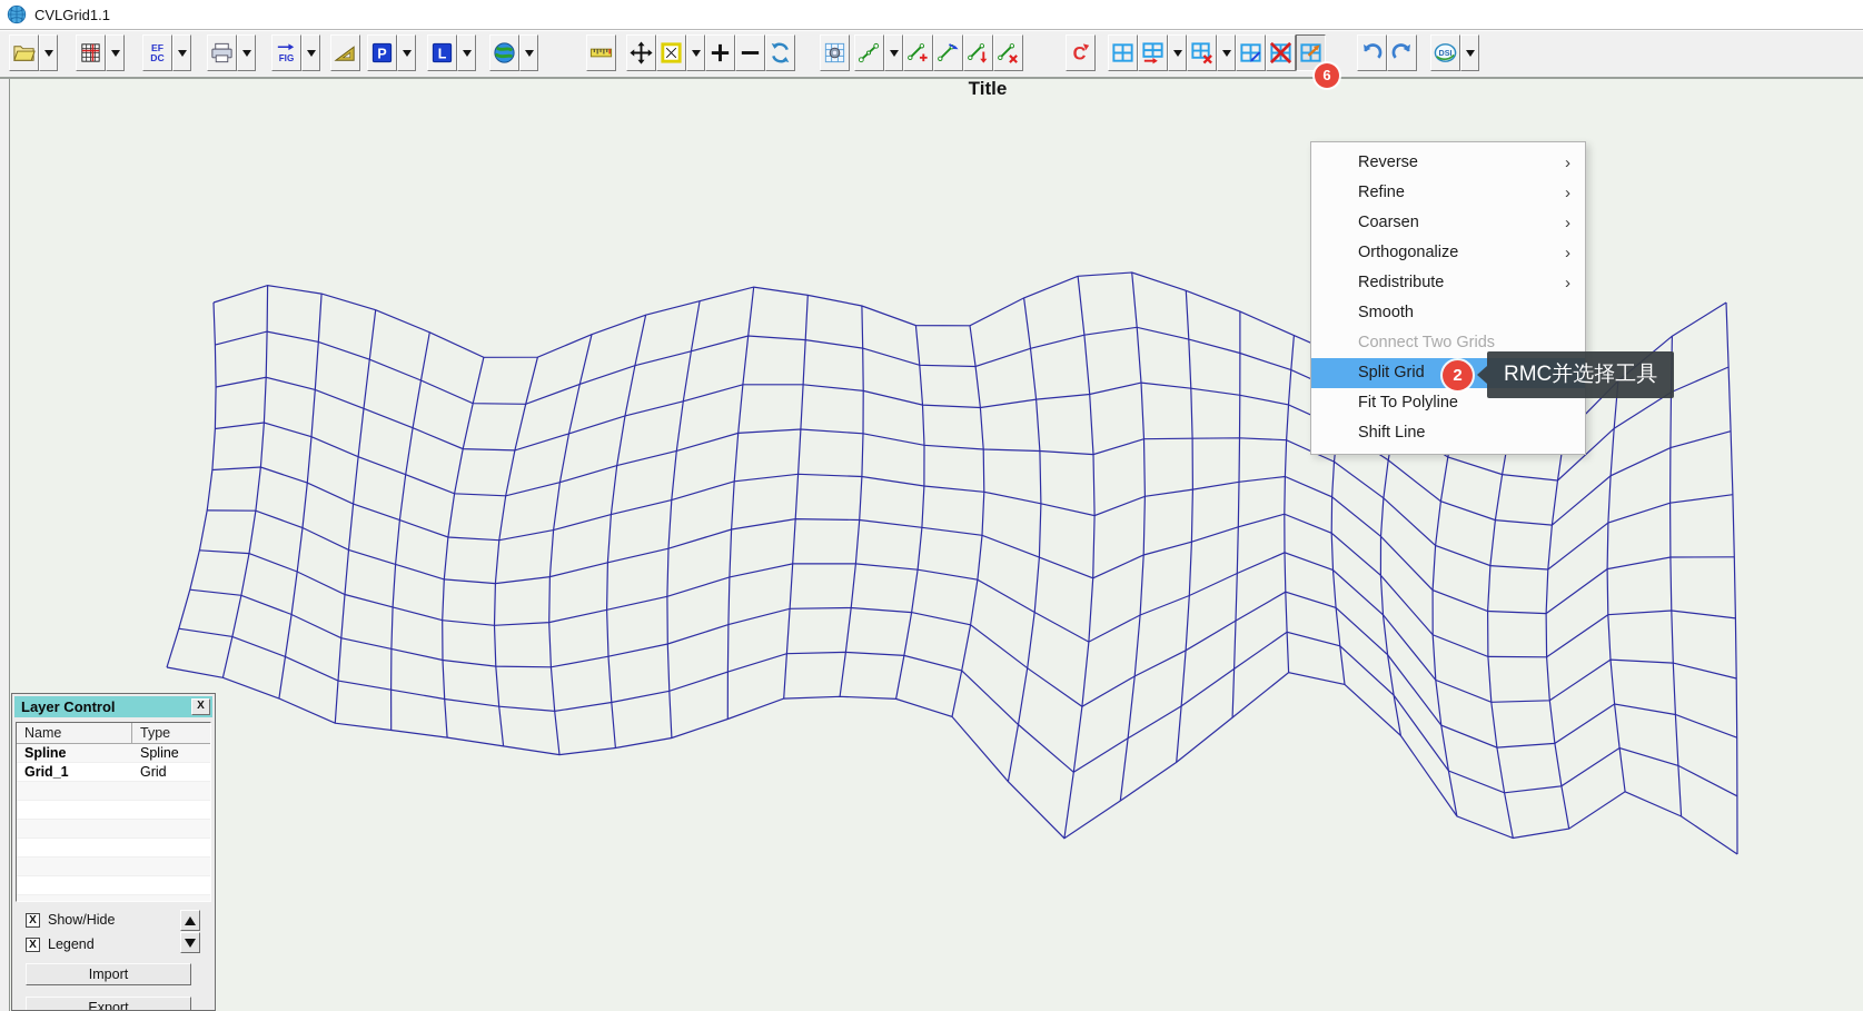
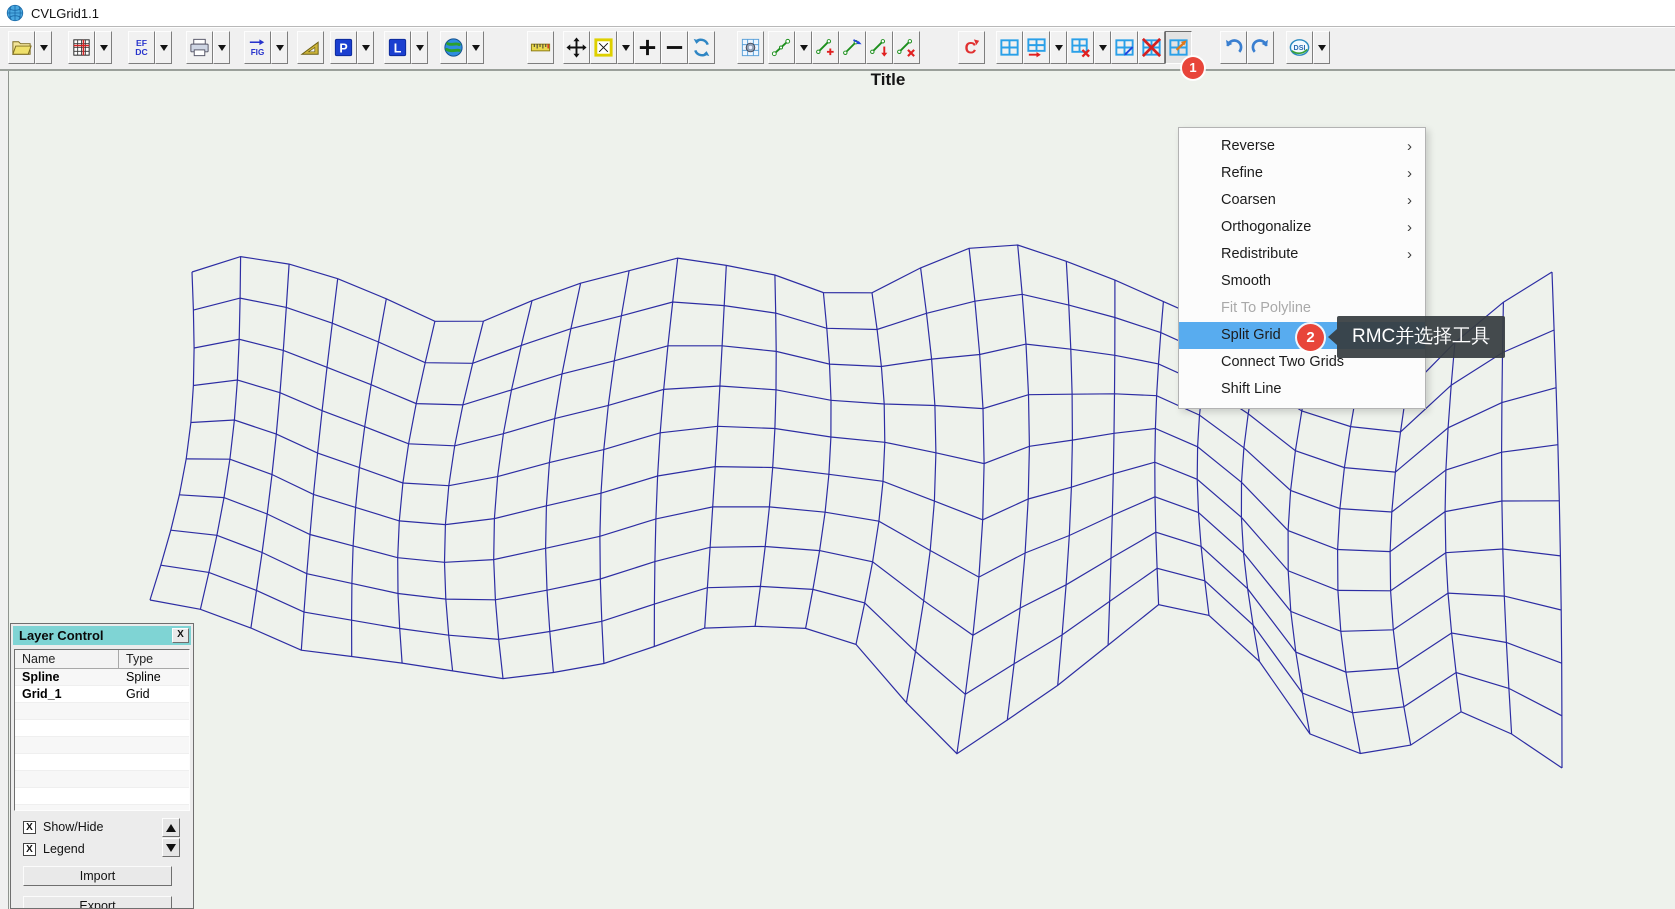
  CVLGrid1.1
  EF
  DC
  FIG
  P
  L
  C
  DSI
  Title
  Layer Control
  X
  Name
  Type
  Spline
  Spline
  Grid_1
  Grid
  X
  Show/Hide
  X
  Legend
  Import
  Export
  Reverse
  ›
  Refine
  ›
  Coarsen
  ›
  Orthogonalize
  ›
  Redistribute
  ›
  Smooth
- Connect Two Grids
+ Fit To Polyline
  Split Grid
- Fit To Polyline
+ Connect Two Grids
  Shift Line
- 6
+ 1
  2
  RMC并选择工具
